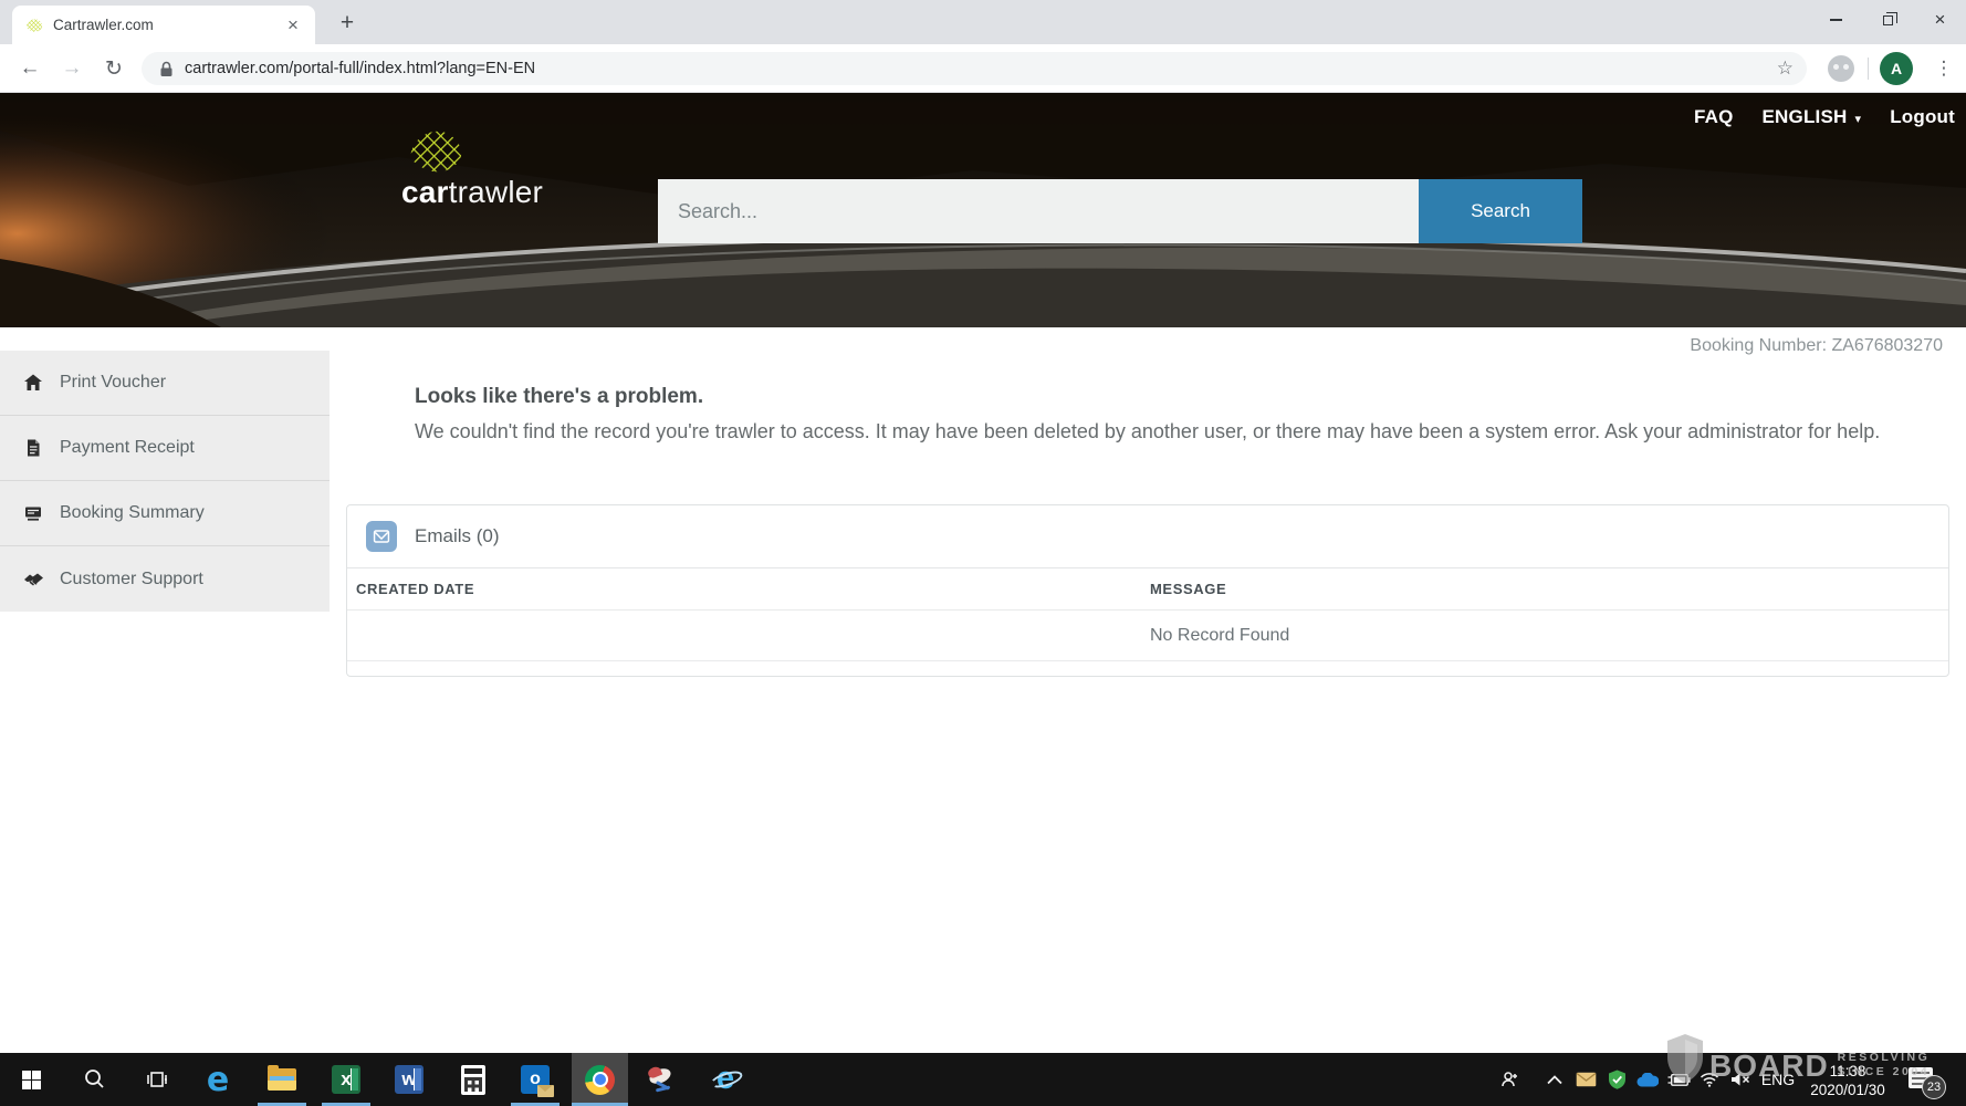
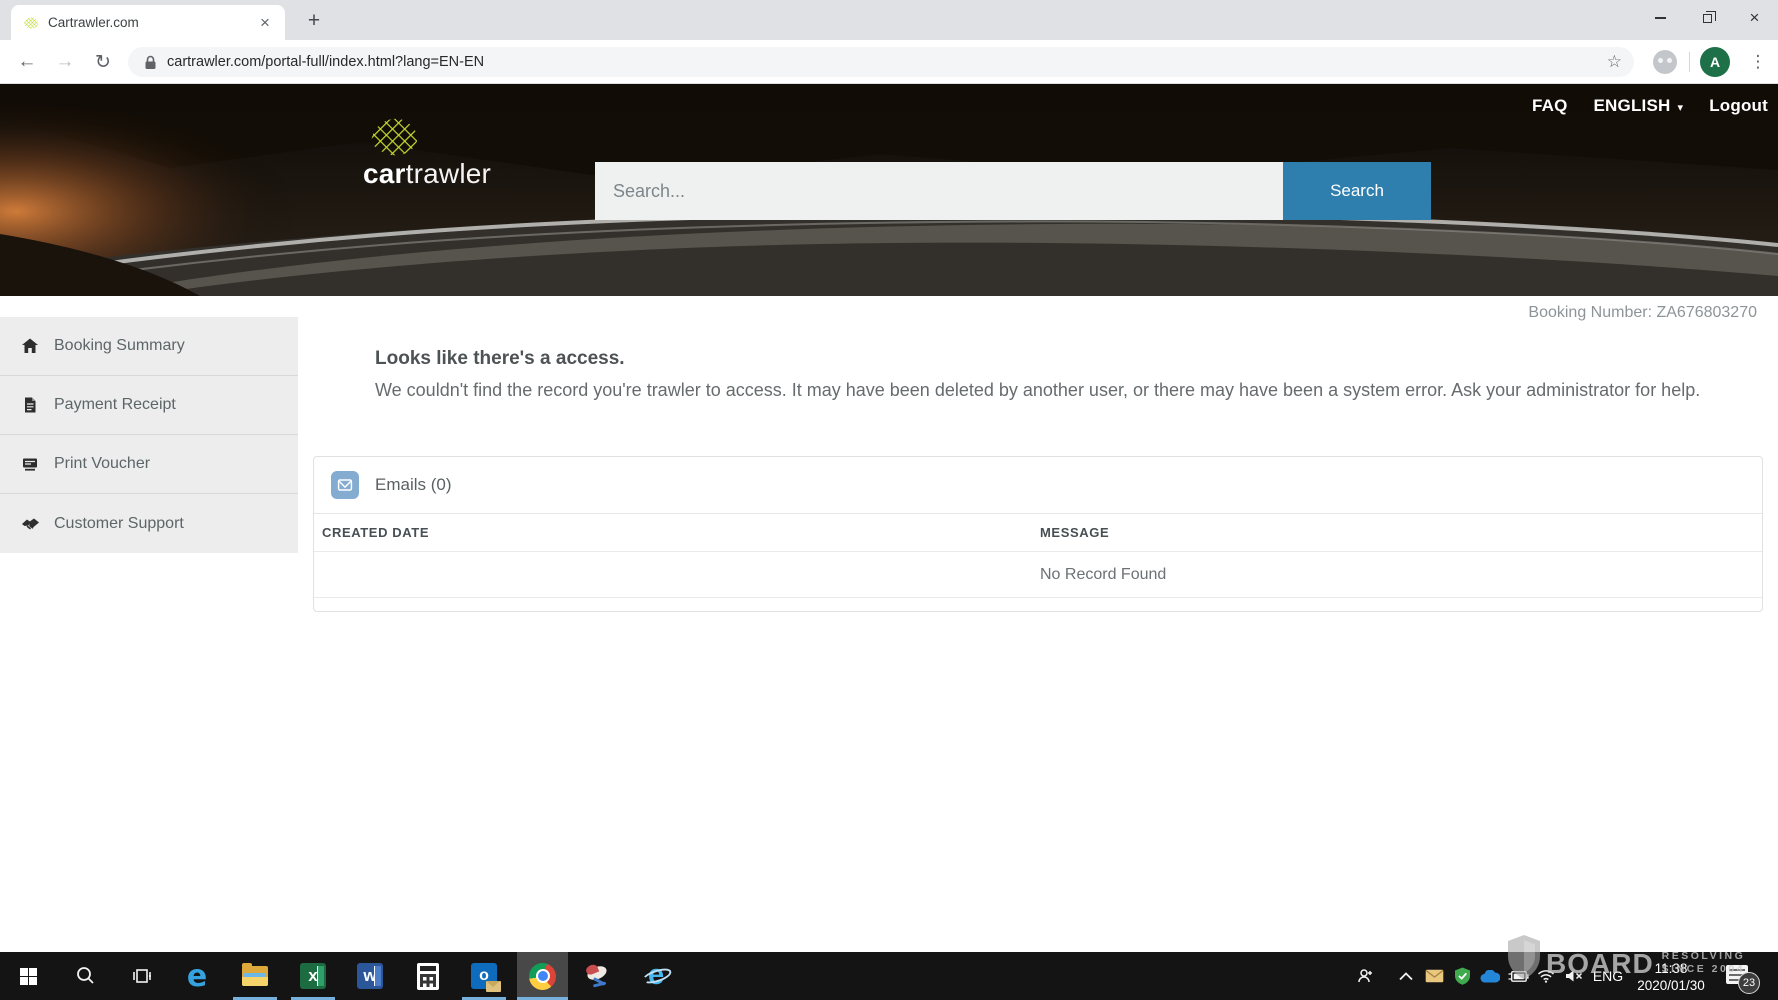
  Cartrawler.com
  ×
  +
  ×
  ←
  →
  ↻
  cartrawler.com/portal-full/index.html?lang=EN-EN
  ☆
  A
  ⋮
  FAQ
  ENGLISH
  ▾
  Logout
  cartrawler
  Search...
  Search
  Booking Number: ZA676803270
- Print Voucher
+ Booking Summary
  Payment Receipt
- Booking Summary
+ Print Voucher
  Customer Support
- Looks like there's a problem.
+ Looks like there's a access.
  We couldn't find the record you're trawler to access. It may have been deleted by another user, or there may have been a system error. Ask your administrator for help.
  Emails (0)
  CREATED DATE
  MESSAGE
  No Record Found
  BOARD
  RESOLVING
  SINCE 2004
  e
  x
  w
  o
  e
  ENG
  11:38
  2020/01/30
  23
